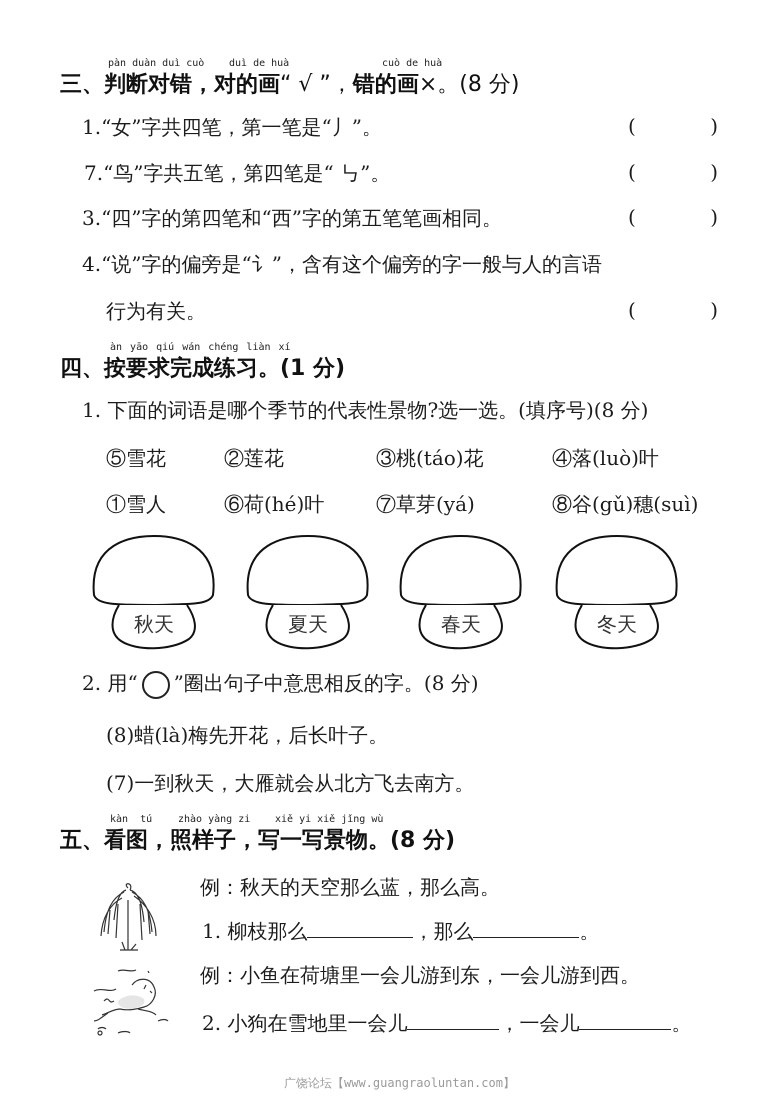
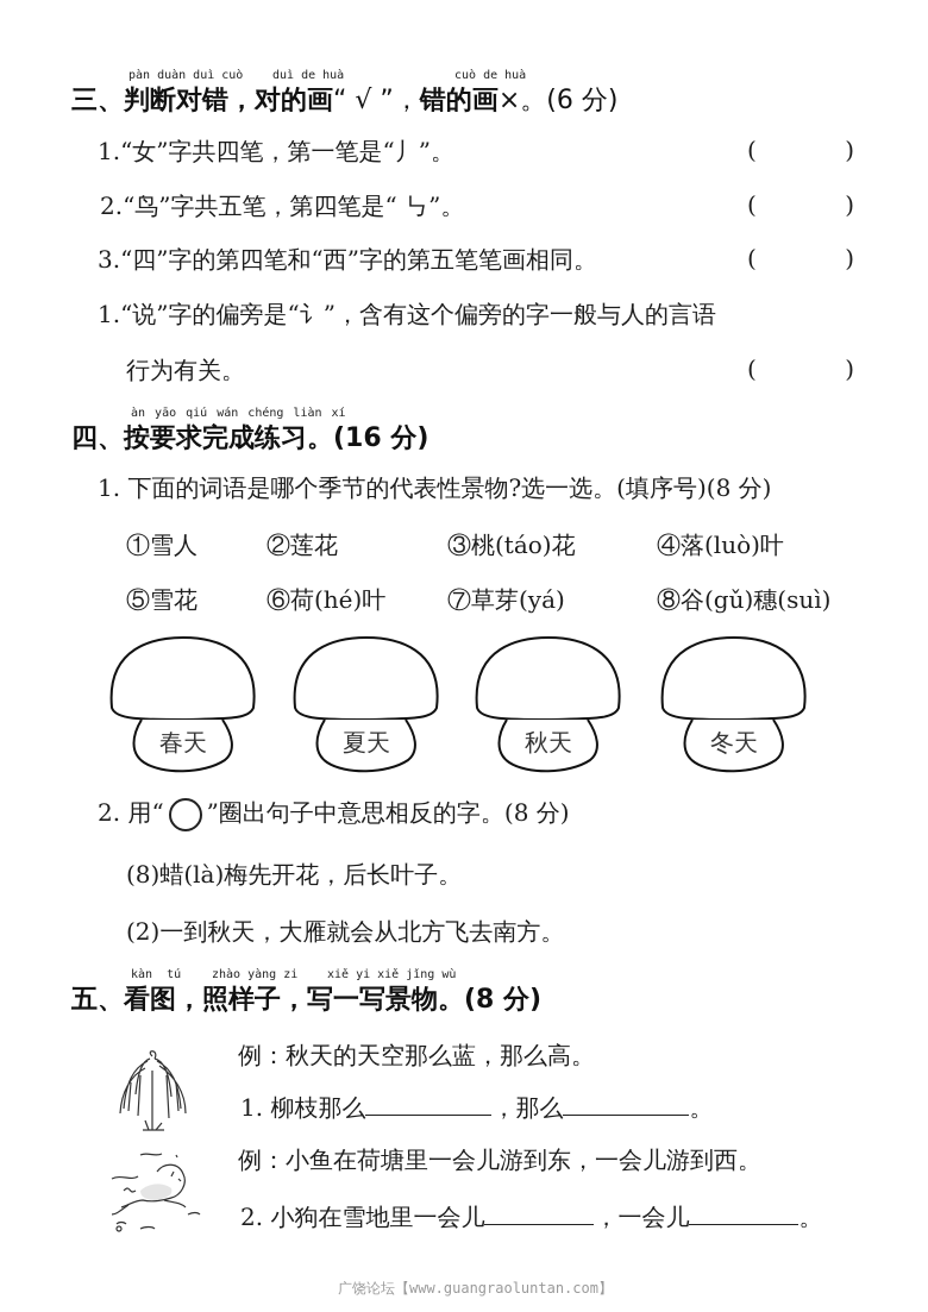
  pàn duàn duì cuò
  duì de huà
  cuò de huà
- 三、判断对错，对的画“ √ ”，错的画×。(8 分)
+ 三、判断对错，对的画“ √ ”，错的画×。(6 分)
  1.“女”字共四笔，第一笔是“丿”。
  (
  )
- 7.“鸟”字共五笔，第四笔是“ ㇉”。
+ 2.“鸟”字共五笔，第四笔是“ ㇉”。
  (
  )
  3.“四”字的第四笔和“西”字的第五笔笔画相同。
  (
  )
- 4.“说”字的偏旁是“讠”，含有这个偏旁的字一般与人的言语
+ 1.“说”字的偏旁是“讠”，含有这个偏旁的字一般与人的言语
  行为有关。
  (
  )
  àn yāo qiú wán chéng liàn xí
- 四、按要求完成练习。(1 分)
+ 四、按要求完成练习。(16 分)
  1. 下面的词语是哪个季节的代表性景物?选一选。(填序号)(8 分)
- ⑤雪花
+ ①雪人
  ②莲花
  ③桃(táo)花
  ④落(luò)叶
- ①雪人
+ ⑤雪花
  ⑥荷(hé)叶
  ⑦草芽(yá)
  ⑧谷(gǔ)穗(suì)
- 秋天
+ 春天
  夏天
- 春天
+ 秋天
  冬天
  2. 用“ ”圈出句子中意思相反的字。(8 分)
  (8)蜡(là)梅先开花，后长叶子。
- (7)一到秋天，大雁就会从北方飞去南方。
+ (2)一到秋天，大雁就会从北方飞去南方。
  kàn tú
  zhào yàng zi
  xiě yi xiě jǐng wù
  五、看图，照样子，写一写景物。(8 分)
  例：秋天的天空那么蓝，那么高。
  1. 柳枝那么 ，那么 。
  例：小鱼在荷塘里一会儿游到东，一会儿游到西。
  2. 小狗在雪地里一会儿 ，一会儿 。
  广饶论坛【www.guangraoluntan.com】
